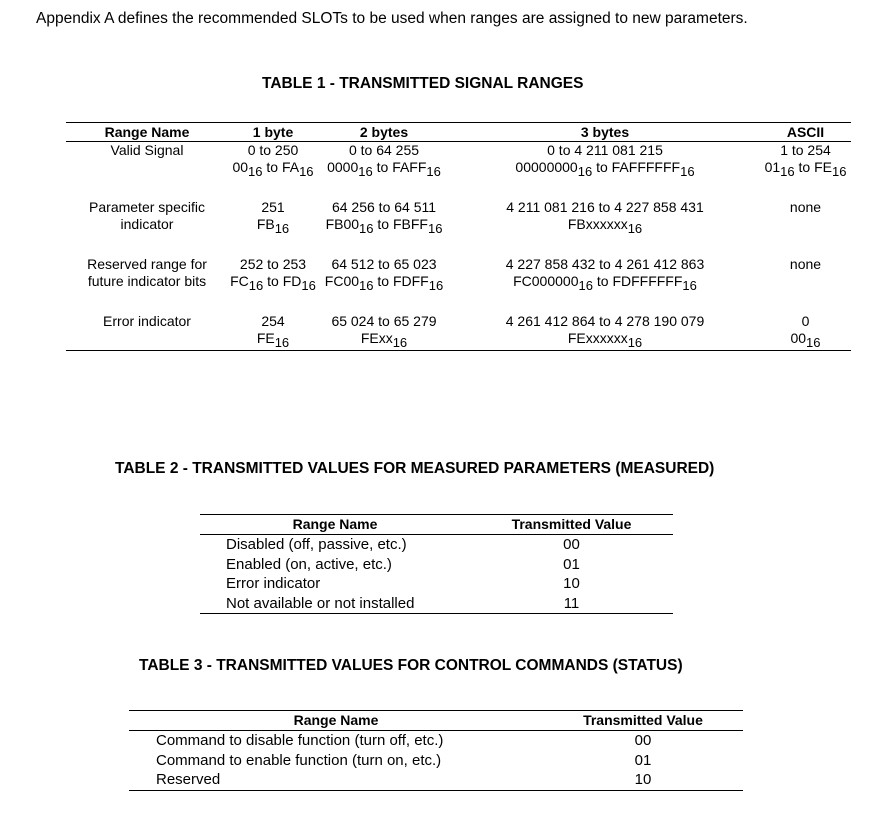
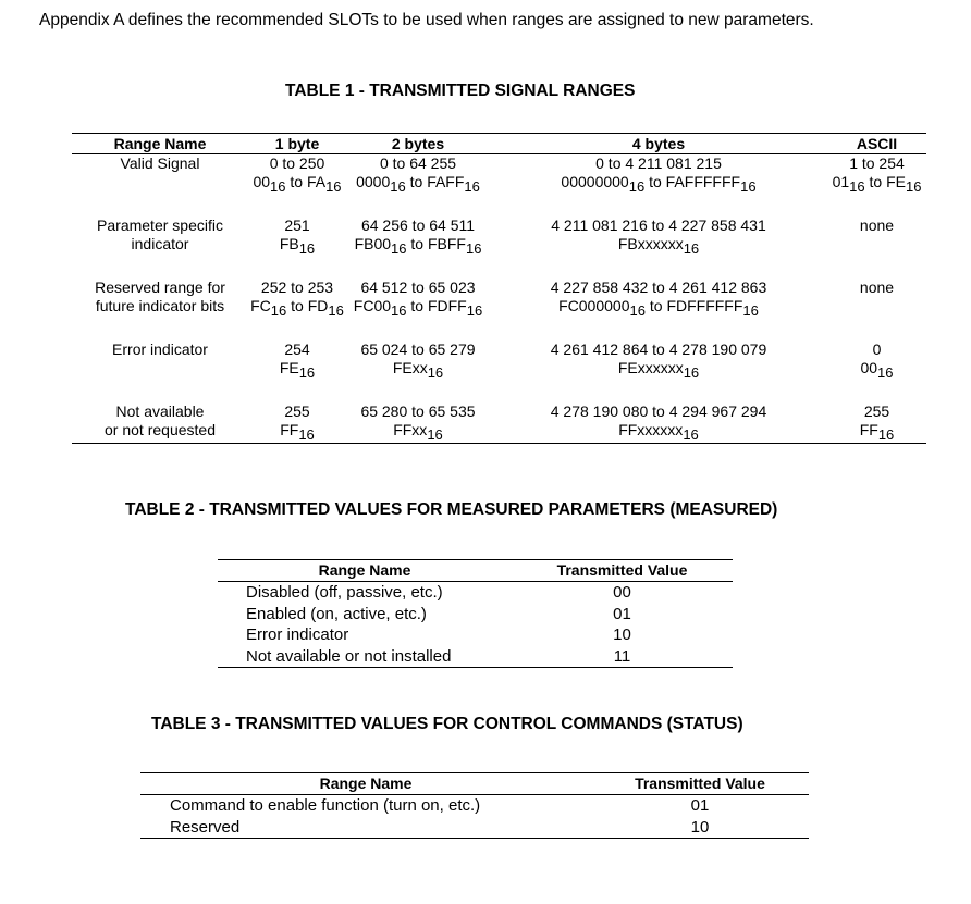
  Appendix A defines the recommended SLOTs to be used when ranges are assigned to new parameters.
  TABLE 1 - TRANSMITTED SIGNAL RANGES
- Range Name	1 byte	2 bytes	3 bytes	ASCII
+ Range Name	1 byte	2 bytes	4 bytes	ASCII
  Valid Signal	0 to 2500016 to FA16	0 to 64 255000016 to FAFF16	0 to 4 211 081 2150000000016 to FAFFFFFF16	1 to 2540116 to FE16
  Parameter specificindicator	251FB16	64 256 to 64 511FB0016 to FBFF16	4 211 081 216 to 4 227 858 431FBxxxxxx16	none
  Reserved range forfuture indicator bits	252 to 253FC16 to FD16	64 512 to 65 023FC0016 to FDFF16	4 227 858 432 to 4 261 412 863FC00000016 to FDFFFFFF16	none
  Error indicator	254FE16	65 024 to 65 279FExx16	4 261 412 864 to 4 278 190 079FExxxxxx16	00016
+ Not availableor not requested	255FF16	65 280 to 65 535FFxx16	4 278 190 080 to 4 294 967 294FFxxxxxx16	255FF16
  TABLE 2 - TRANSMITTED VALUES FOR MEASURED PARAMETERS (MEASURED)
  Range Name	Transmitted Value
  Disabled (off, passive, etc.)	00
  Enabled (on, active, etc.)	01
  Error indicator	10
  Not available or not installed	11
  TABLE 3 - TRANSMITTED VALUES FOR CONTROL COMMANDS (STATUS)
  Range Name	Transmitted Value
- Command to disable function (turn off, etc.)	00
  Command to enable function (turn on, etc.)	01
  Reserved	10
